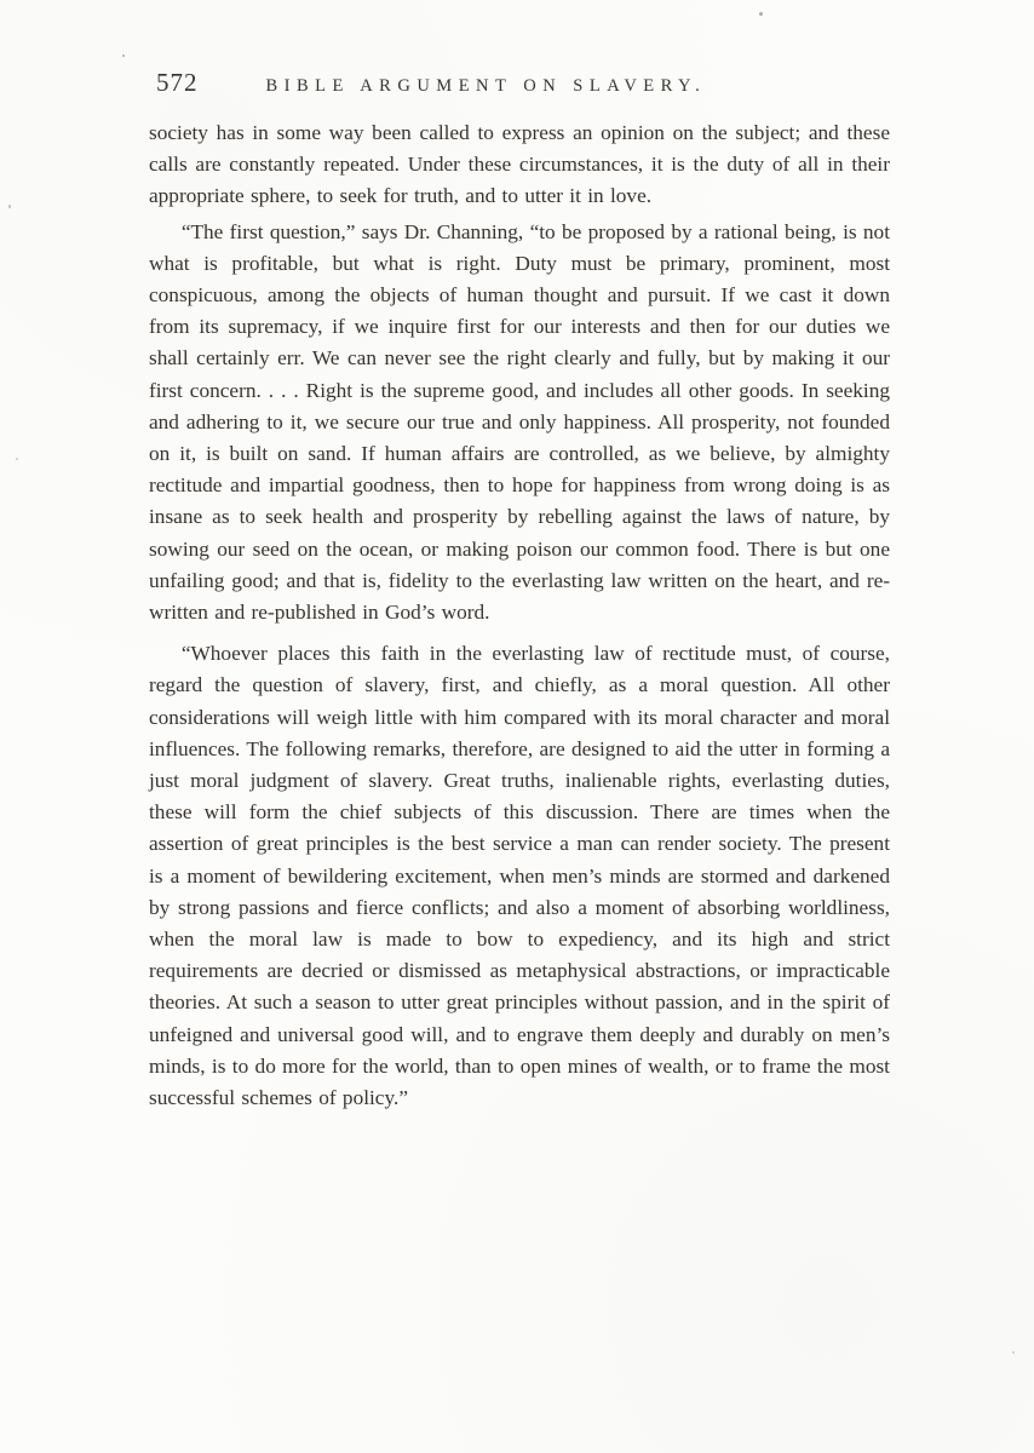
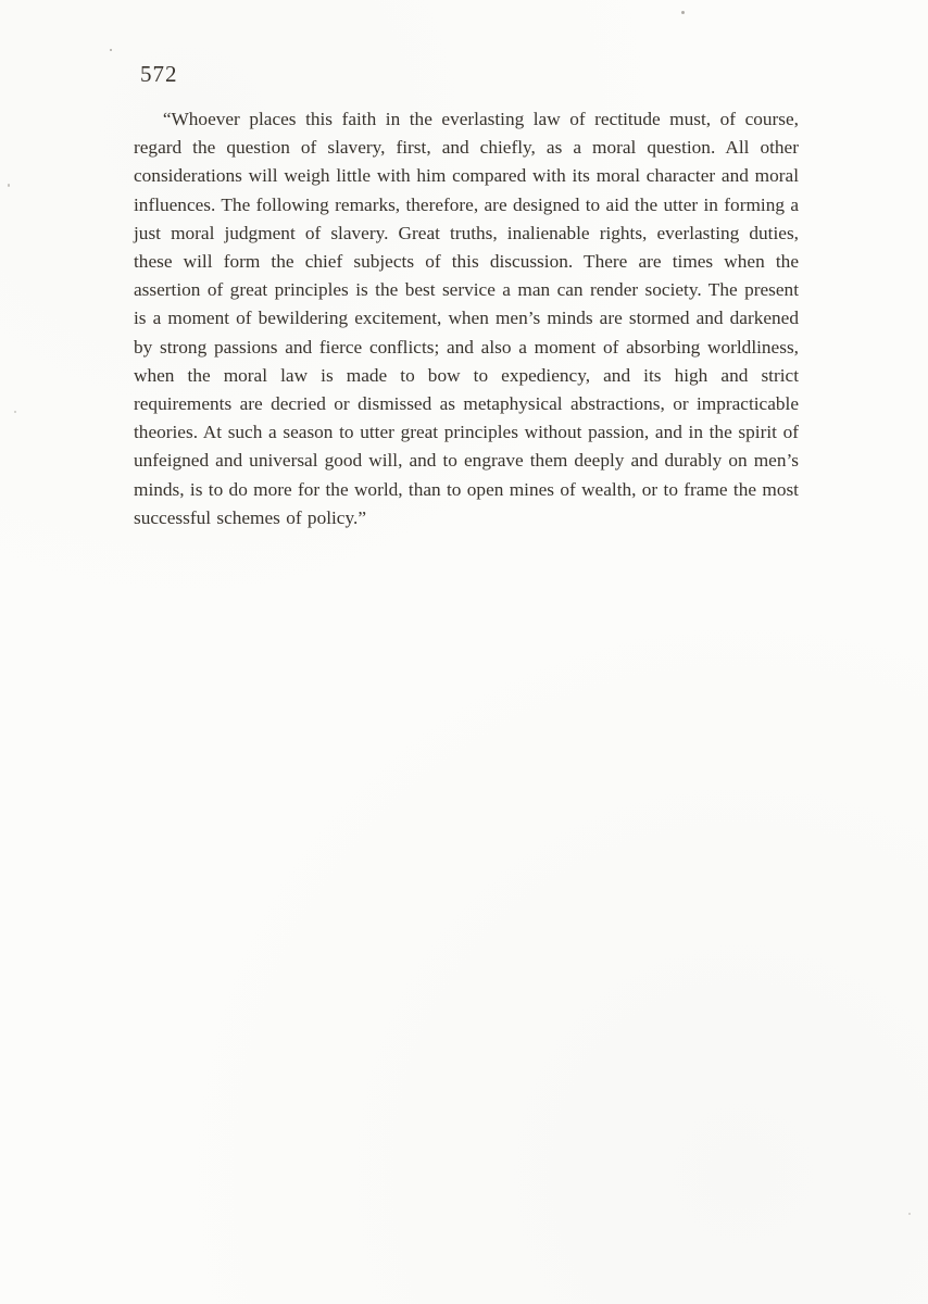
  572
- BIBLE ARGUMENT ON SLAVERY.
- society has in some way been called to express an opinion on the subject; and these calls are constantly repeated. Under these circumstances, it is the duty of all in their appropriate sphere, to seek for truth, and to utter it in love.
- “The first question,” says Dr. Channing, “to be proposed by a rational being, is not what is profitable, but what is right. Duty must be primary, prominent, most conspicuous, among the objects of human thought and pursuit. If we cast it down from its supremacy, if we inquire first for our interests and then for our duties we shall certainly err. We can never see the right clearly and fully, but by making it our first concern. . . . Right is the supreme good, and includes all other goods. In seeking and adhering to it, we secure our true and only happiness. All prosperity, not founded on it, is built on sand. If human affairs are controlled, as we believe, by almighty rectitude and impartial goodness, then to hope for happiness from wrong doing is as insane as to seek health and prosperity by rebelling against the laws of nature, by sowing our seed on the ocean, or making poison our common food. There is but one unfailing good; and that is, fidelity to the everlasting law written on the heart, and re-written and re-published in God’s word.
  “Whoever places this faith in the everlasting law of rectitude must, of course, regard the question of slavery, first, and chiefly, as a moral question. All other considerations will weigh little with him compared with its moral character and moral influences. The following remarks, therefore, are designed to aid the utter in forming a just moral judgment of slavery. Great truths, inalienable rights, everlasting duties, these will form the chief subjects of this discussion. There are times when the assertion of great principles is the best service a man can render society. The present is a moment of bewildering excitement, when men’s minds are stormed and darkened by strong passions and fierce conflicts; and also a moment of absorbing worldliness, when the moral law is made to bow to expediency, and its high and strict requirements are decried or dismissed as metaphysical abstractions, or impracticable theories. At such a season to utter great principles without passion, and in the spirit of unfeigned and universal good will, and to engrave them deeply and durably on men’s minds, is to do more for the world, than to open mines of wealth, or to frame the most successful schemes of policy.”
